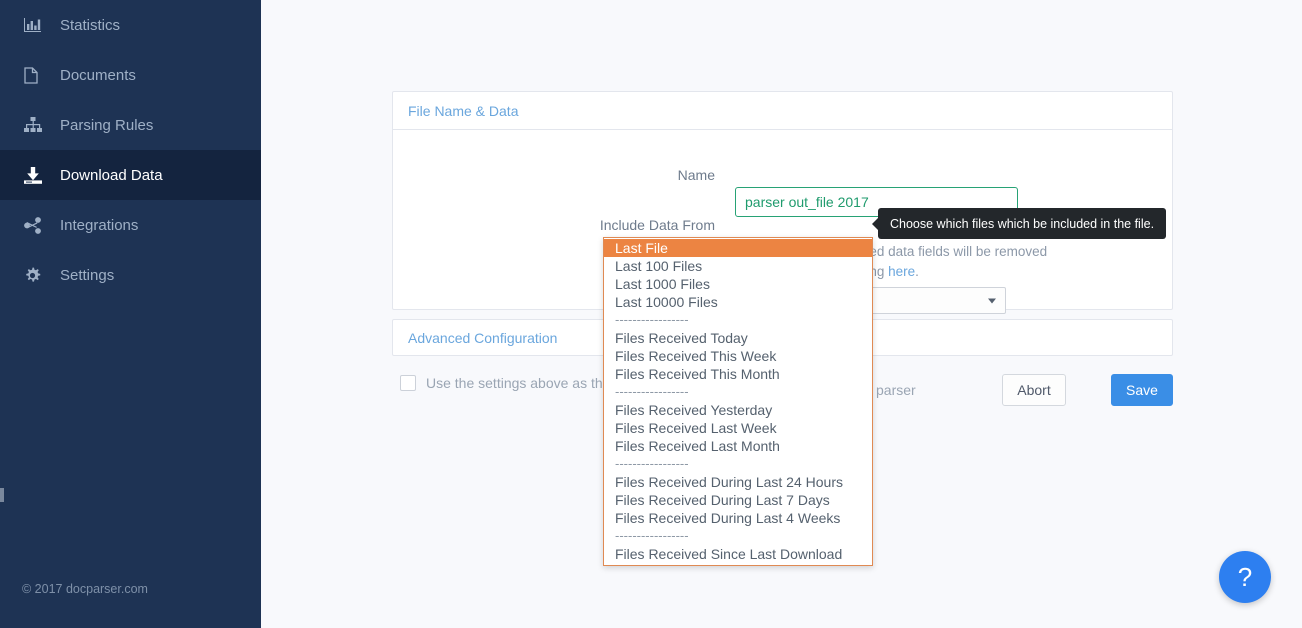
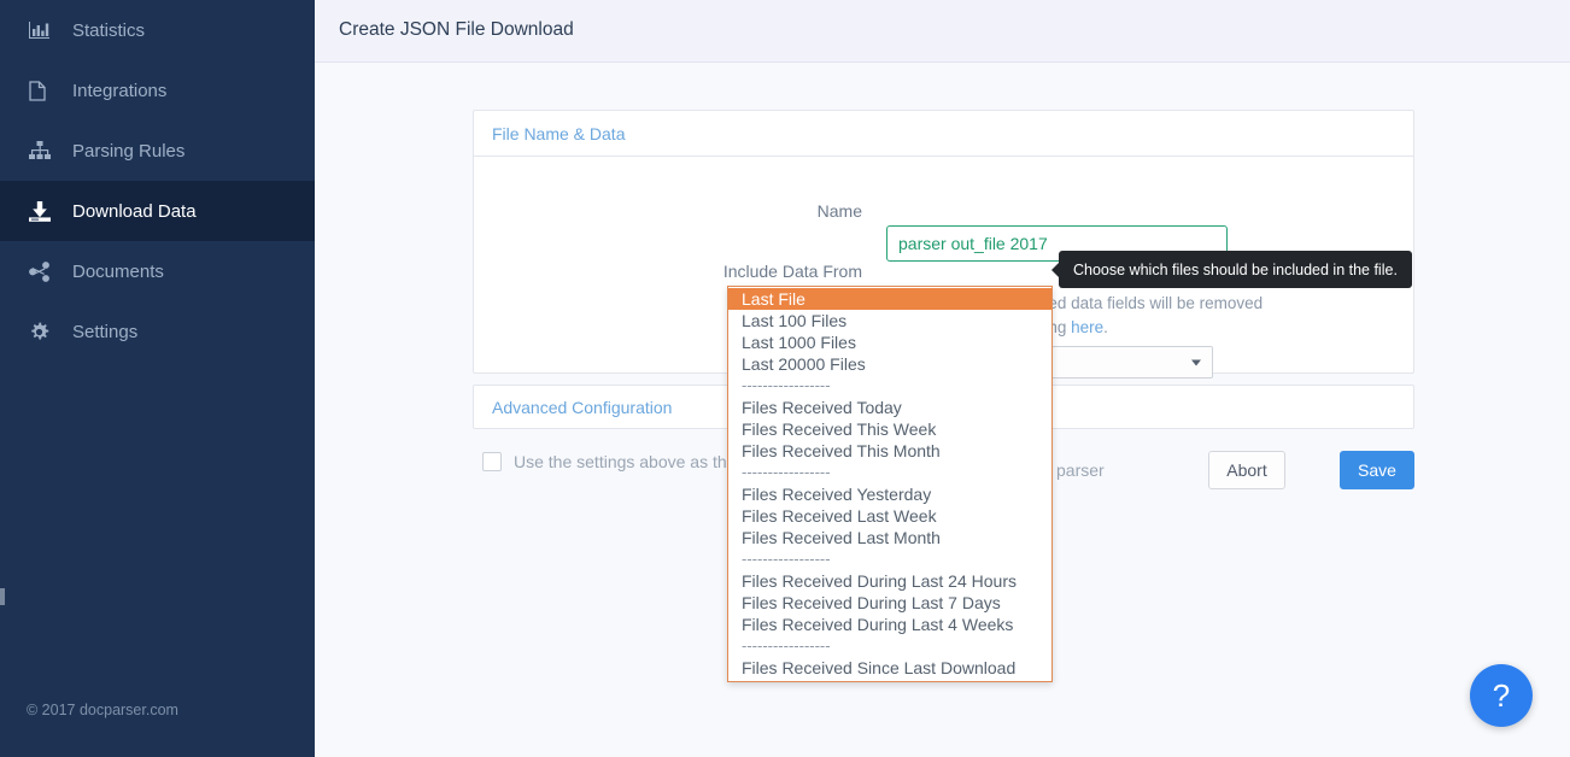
  Statistics
- Documents
+ Integrations
  Parsing Rules
  Download Data
- Integrations
+ Documents
  Settings
  © 2017 docparser.com
+ Create JSON File Download
  File Name & Data
  Name
  parser out_file 2017
  Include Data From
  Advanced Configuration
  Use the settings above as th
  Abort
  Save
  parser
  Last File
  Last 100 Files
  Last 1000 Files
- Last 10000 Files
+ Last 20000 Files
  -----------------
  Files Received Today
  Files Received This Week
  Files Received This Month
  -----------------
  Files Received Yesterday
  Files Received Last Week
  Files Received Last Month
  -----------------
  Files Received During Last 24 Hours
  Files Received During Last 7 Days
  Files Received During Last 4 Weeks
  -----------------
  Files Received Since Last Download
- Choose which files which be included in the file.
+ Choose which files should be included in the file.
  ?
